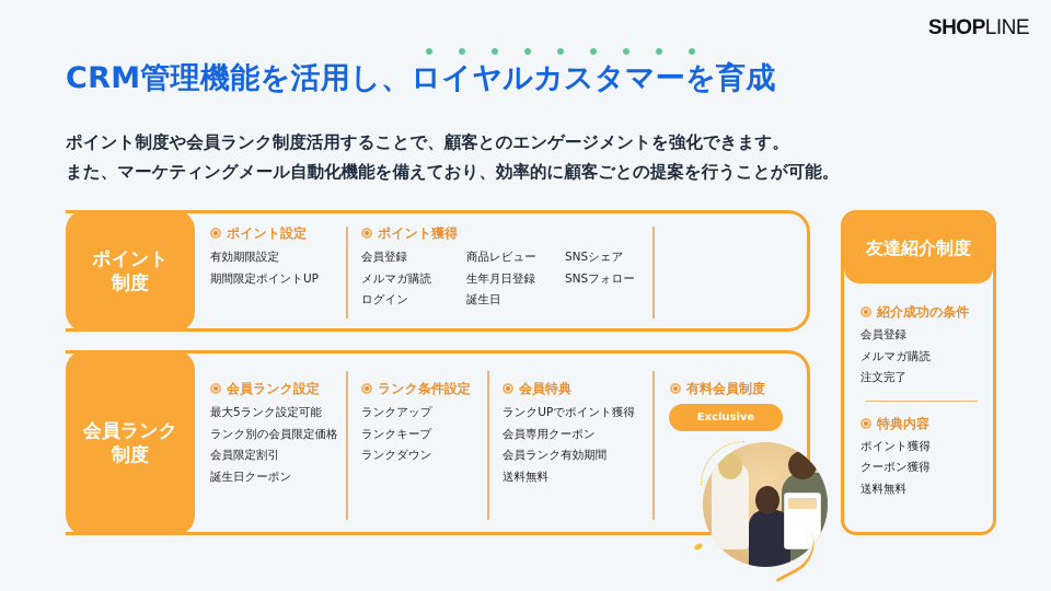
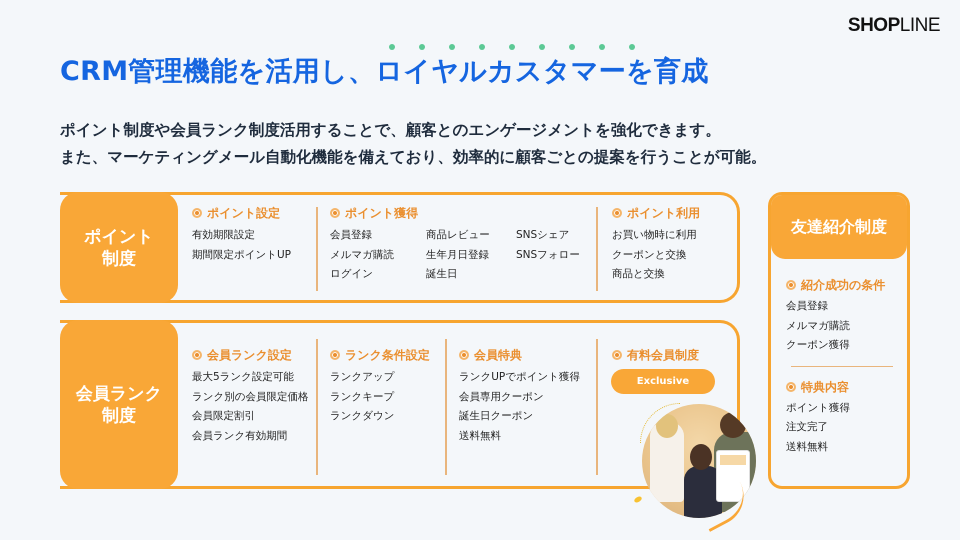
  SHOPLINE
  CRM管理機能を活用し、ロイヤルカスタマーを育成
  ポイント制度や会員ランク制度活用することで、顧客とのエンゲージメントを強化できます。
  また、マーケティングメール自動化機能を備えており、効率的に顧客ごとの提案を行うことが可能。
  ポイント
  制度
  ポイント設定
  有効期限設定
  期間限定ポイントUP
  ポイント獲得
  会員登録
  商品レビュー
  SNSシェア
  メルマガ購読
  生年月日登録
  SNSフォロー
  ログイン
  誕生日
+ ポイント利用
+ お買い物時に利用
+ クーポンと交換
+ 商品と交換
  会員ランク
  制度
  会員ランク設定
  最大5ランク設定可能
  ランク別の会員限定価格
  会員限定割引
- 誕生日クーポン
+ 会員ランク有効期間
  ランク条件設定
  ランクアップ
  ランクキープ
  ランクダウン
  会員特典
  ランクUPでポイント獲得
  会員専用クーポン
- 会員ランク有効期間
+ 誕生日クーポン
  送料無料
  有料会員制度
  Exclusive
  友達紹介制度
  紹介成功の条件
  会員登録
  メルマガ購読
- 注文完了
+ クーポン獲得
  特典内容
  ポイント獲得
- クーポン獲得
+ 注文完了
  送料無料
